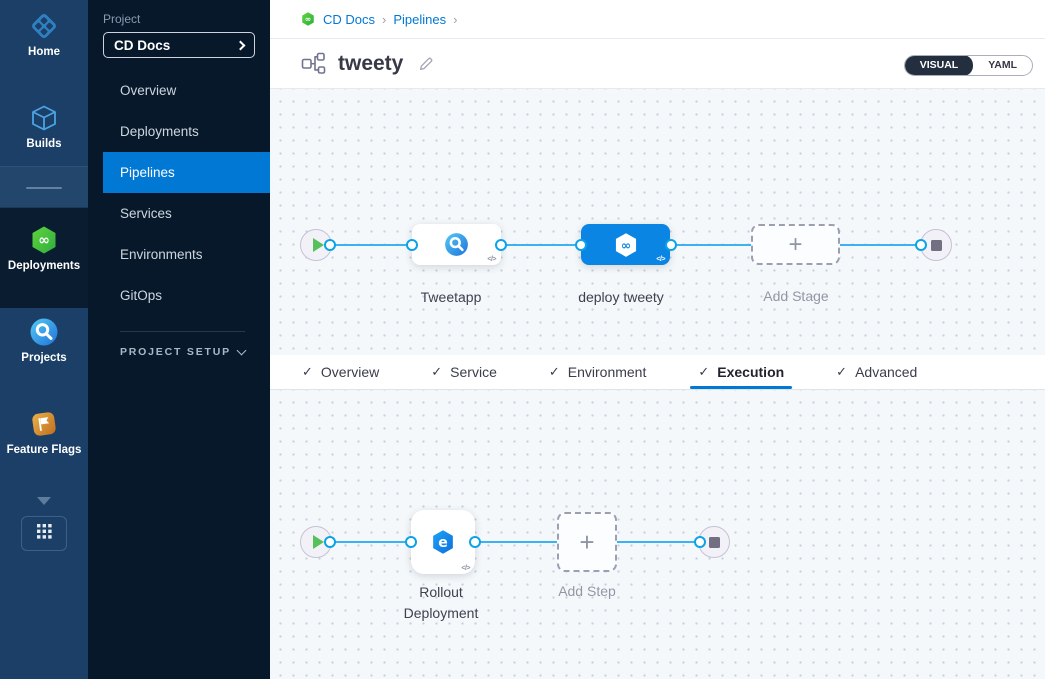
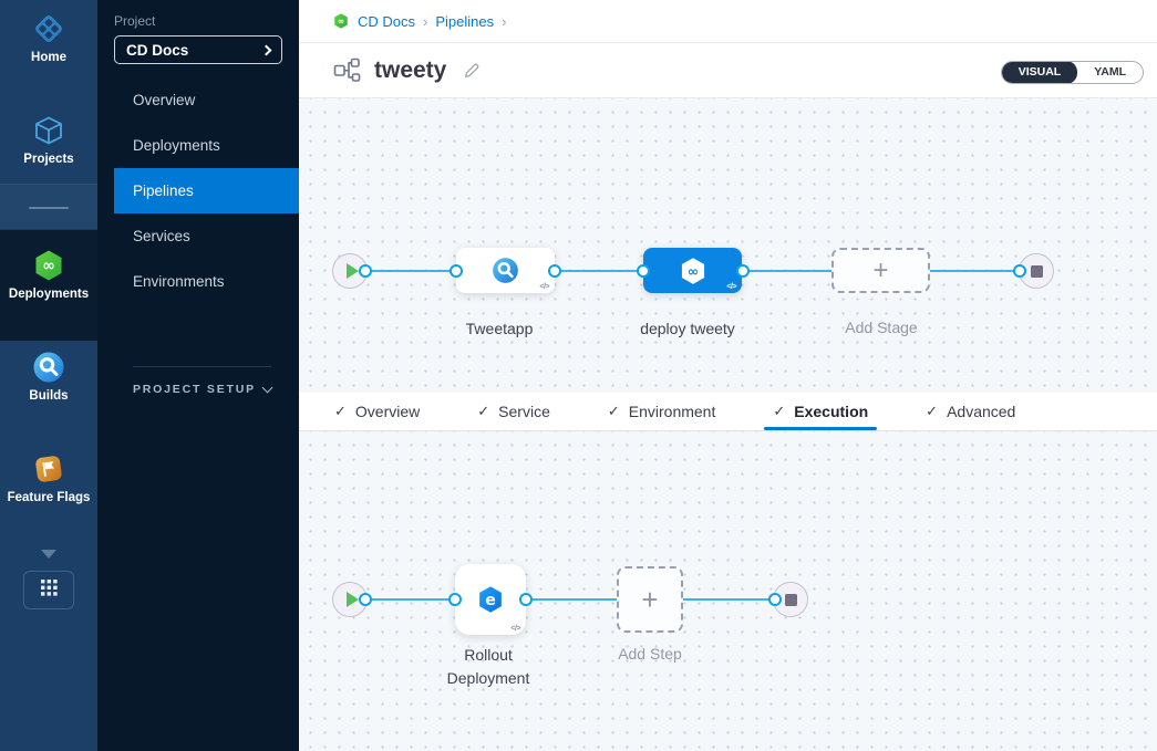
  Home
- Builds
+ Projects
  ∞
  Deployments
- Projects
+ Builds
  Feature Flags
  Project
  CD Docs
  Overview
  Deployments
  Pipelines
  Services
  Environments
- GitOps
  PROJECT SETUP
  ∞
  CD Docs
  ›
  Pipelines
  ›
  tweety
  VISUAL
  YAML
  ∞
  +
  Tweetapp
  deploy tweety
  Add Stage
  ✓
  Overview
  ✓
  Service
  ✓
  Environment
  ✓
  Execution
  ✓
  Advanced
  e
  +
  Rollout Deployment
  Add Step
